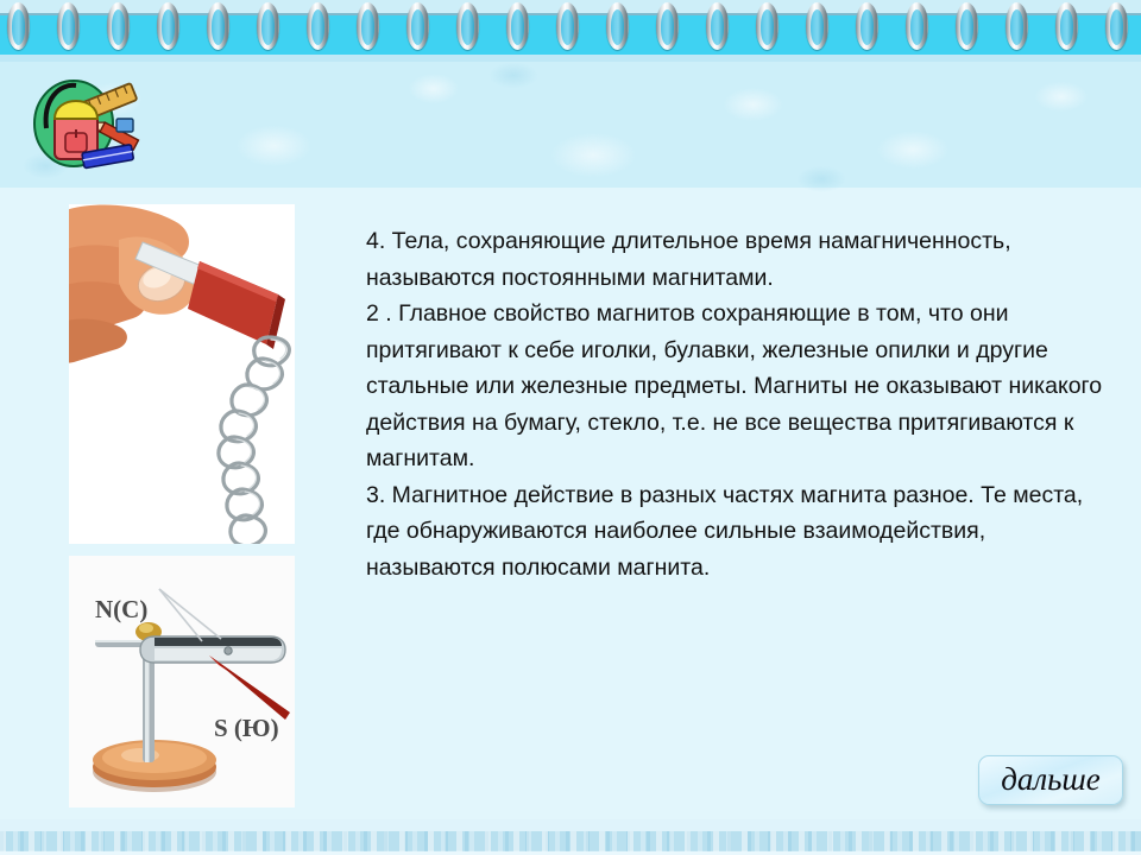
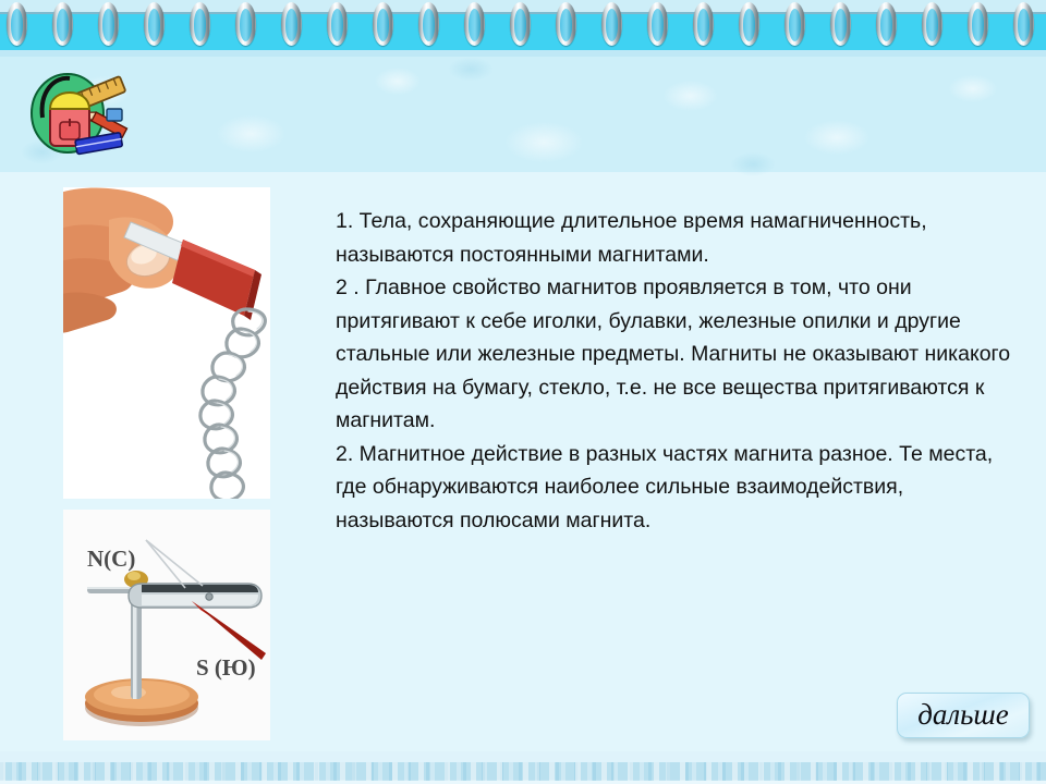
  N(C)
  S (Ю)
- 4. Тела, сохраняющие длительное время намагниченность, называются постоянными магнитами.
+ 1. Тела, сохраняющие длительное время намагниченность, называются постоянными магнитами.
- 2 . Главное свойство магнитов сохраняющие в том, что они притягивают к себе иголки, булавки, железные опилки и другие стальные или железные предметы. Магниты не оказывают никакого действия на бумагу, стекло, т.е. не все вещества притягиваются к магнитам.
+ 2 . Главное свойство магнитов проявляется в том, что они притягивают к себе иголки, булавки, железные опилки и другие стальные или железные предметы. Магниты не оказывают никакого действия на бумагу, стекло, т.е. не все вещества притягиваются к магнитам.
- 3. Магнитное действие в разных частях магнита разное. Те места, где обнаруживаются наиболее сильные взаимодействия, называются полюсами магнита.
+ 2. Магнитное действие в разных частях магнита разное. Те места, где обнаруживаются наиболее сильные взаимодействия, называются полюсами магнита.
  дальше
